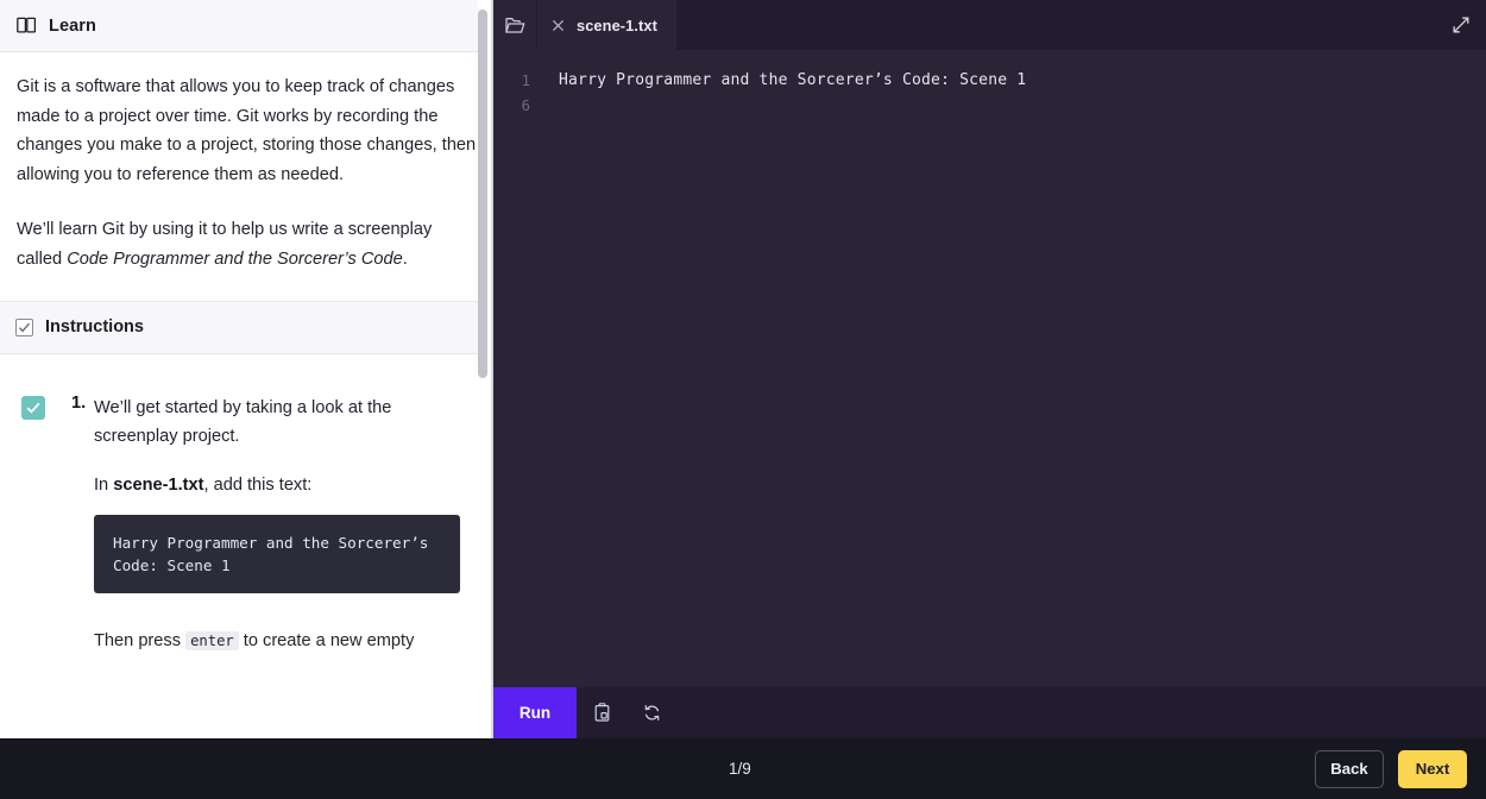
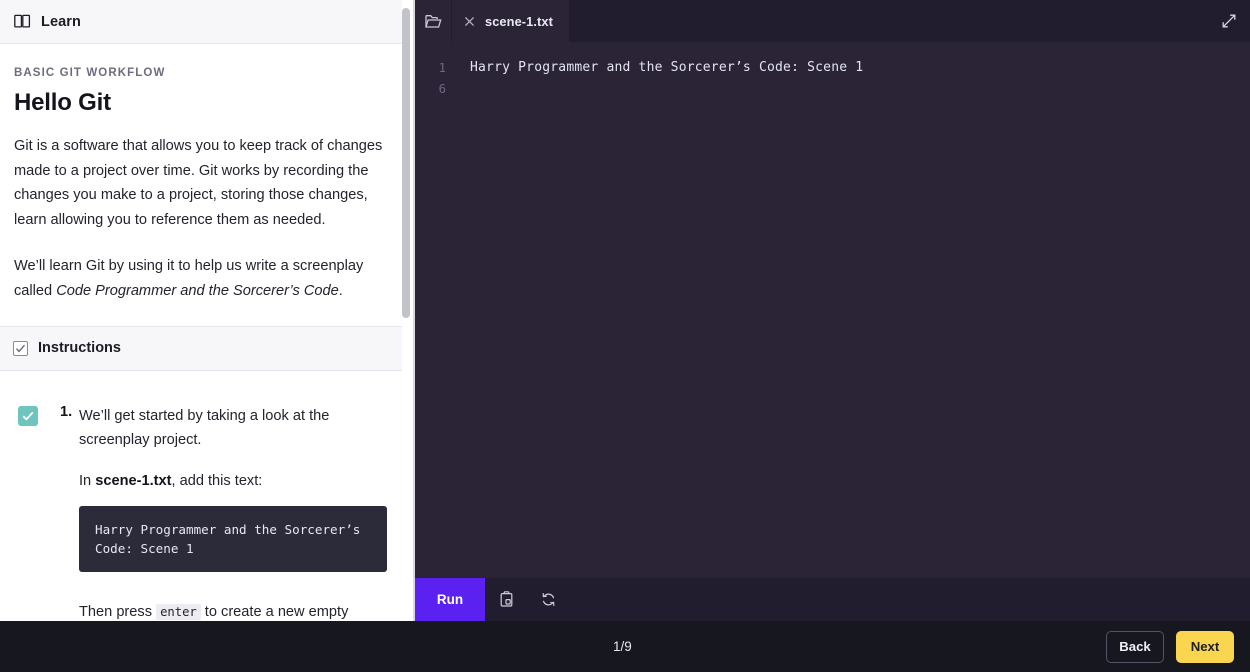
  Learn
+ BASIC GIT WORKFLOW
+ Hello Git
- Git is a software that allows you to keep track of changes made to a project over time. Git works by recording the changes you make to a project, storing those changes, then allowing you to reference them as needed.
+ Git is a software that allows you to keep track of changes made to a project over time. Git works by recording the changes you make to a project, storing those changes, learn allowing you to reference them as needed.
  We’ll learn Git by using it to help us write a screenplay called Code Programmer and the Sorcerer’s Code.
  Instructions
  1.
  We’ll get started by taking a look at the screenplay project.
  In scene-1.txt, add this text:
  Harry Programmer and the Sorcerer’s
  Code: Scene 1
  Then press enter to create a new empty
  scene-1.txt
  1
  Harry Programmer and the Sorcerer’s Code: Scene 1
  6
  Run
  1/9
  Back
  Next
